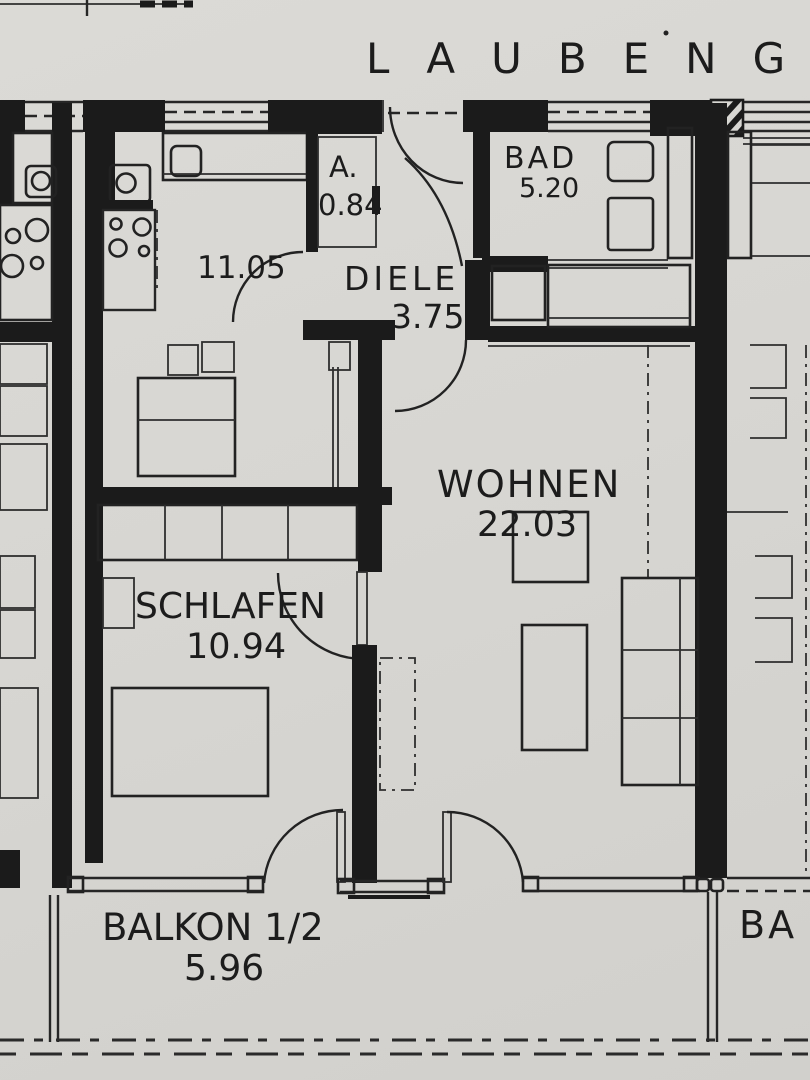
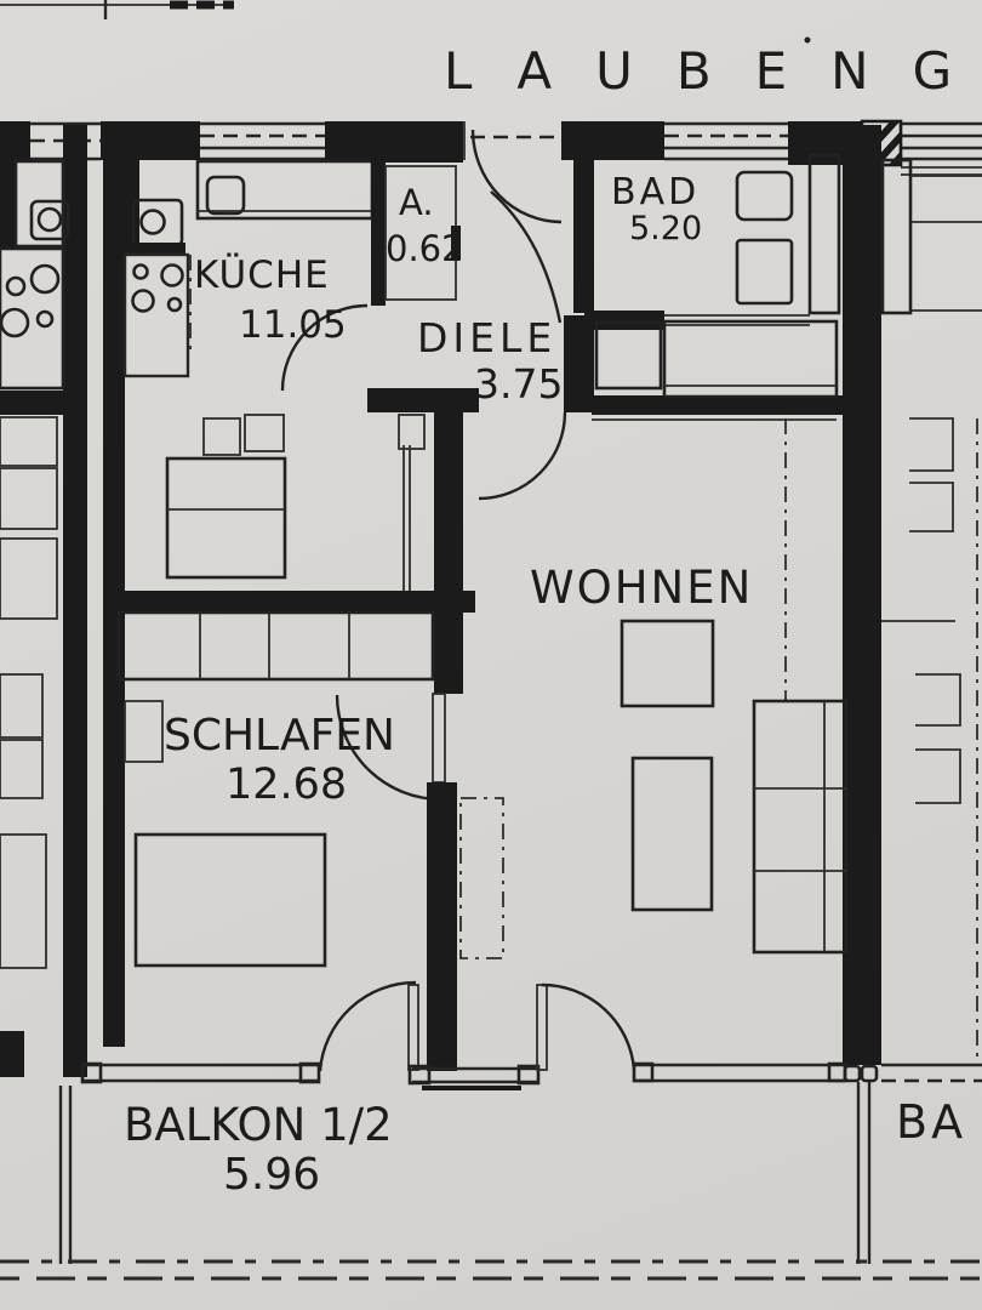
  LAUBENG
+ KÜCHE
  11.05
  A.
- 0.84
+ 0.62
  BAD
  5.20
  DIELE
  3.75
  WOHNEN
- 22.03
  SCHLAFEN
- 10.94
+ 12.68
  BALKON 1/2
  5.96
  BA
